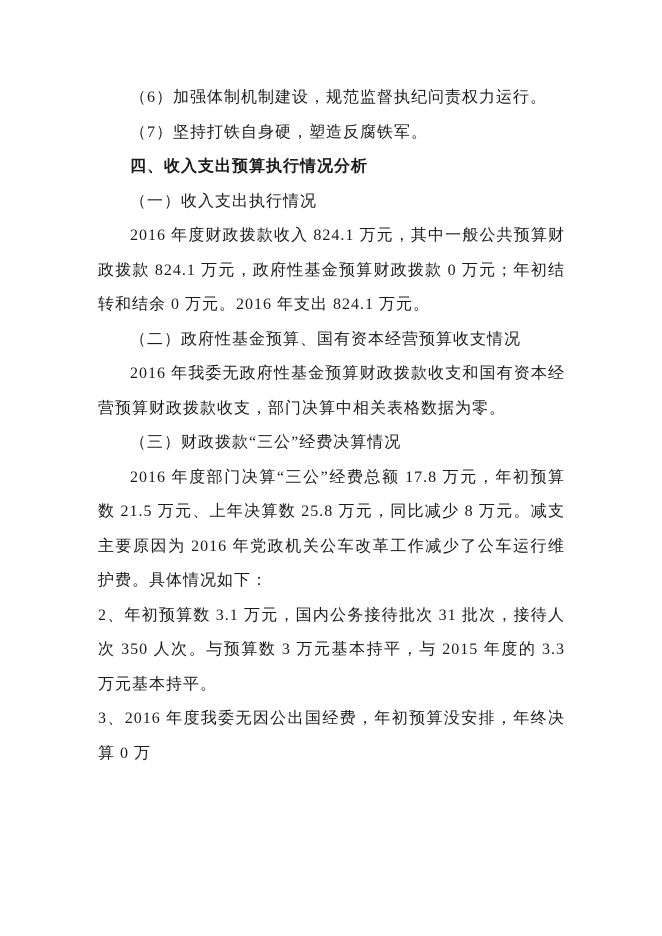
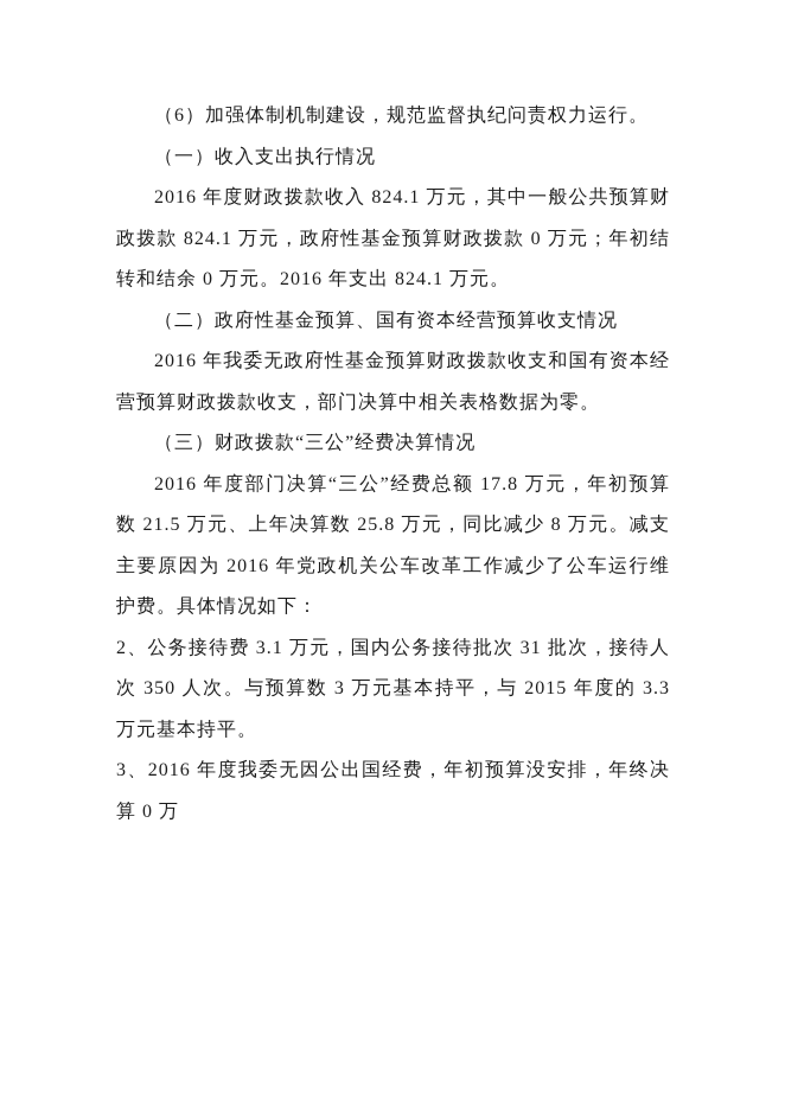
  （6）加强体制机制建设，规范监督执纪问责权力运行。
- （7）坚持打铁自身硬，塑造反腐铁军。
- 四、收入支出预算执行情况分析
  （一）收入支出执行情况
  2016 年度财政拨款收入 824.1 万元，其中一般公共预算财政拨款 824.1 万元，政府性基金预算财政拨款 0 万元；年初结转和结余 0 万元。2016 年支出 824.1 万元。
  （二）政府性基金预算、国有资本经营预算收支情况
  2016 年我委无政府性基金预算财政拨款收支和国有资本经营预算财政拨款收支，部门决算中相关表格数据为零。
  （三）财政拨款“三公”经费决算情况
  2016 年度部门决算“三公”经费总额 17.8 万元，年初预算数 21.5 万元、上年决算数 25.8 万元，同比减少 8 万元。减支主要原因为 2016 年党政机关公车改革工作减少了公车运行维护费。具体情况如下：
- 2、年初预算数 3.1 万元，国内公务接待批次 31 批次，接待人次 350 人次。与预算数 3 万元基本持平，与 2015 年度的 3.3 万元基本持平。
+ 2、公务接待费 3.1 万元，国内公务接待批次 31 批次，接待人次 350 人次。与预算数 3 万元基本持平，与 2015 年度的 3.3 万元基本持平。
  3、2016 年度我委无因公出国经费，年初预算没安排，年终决算 0 万
